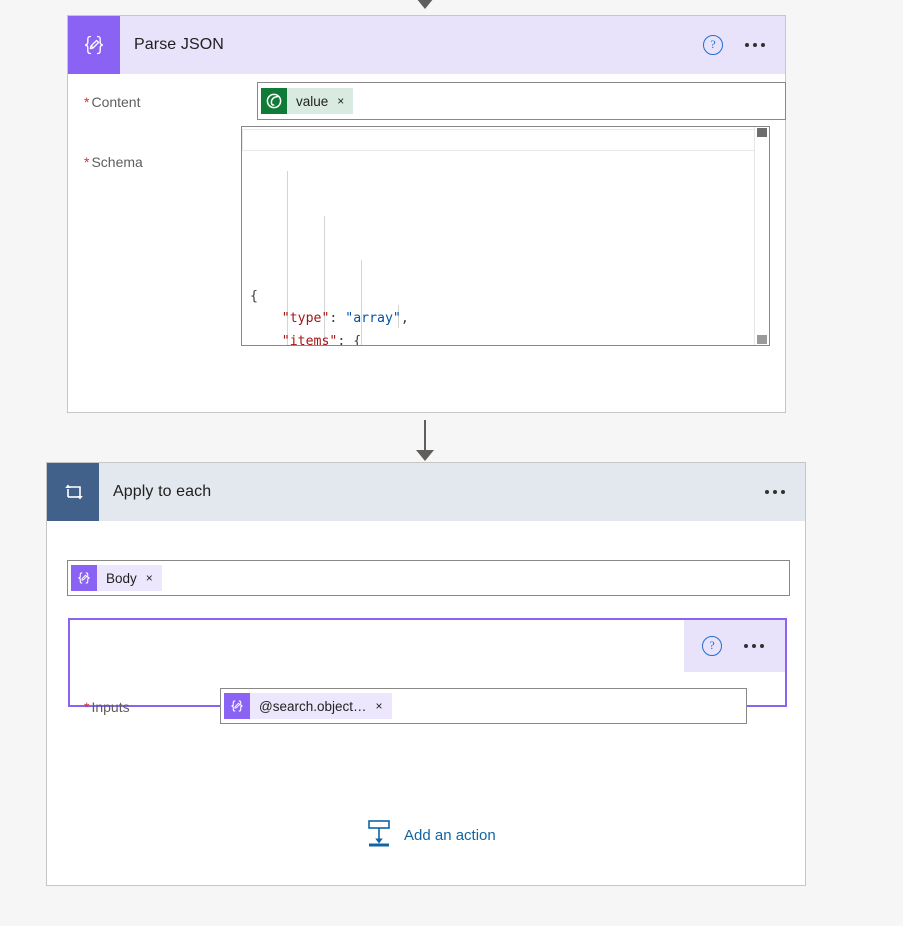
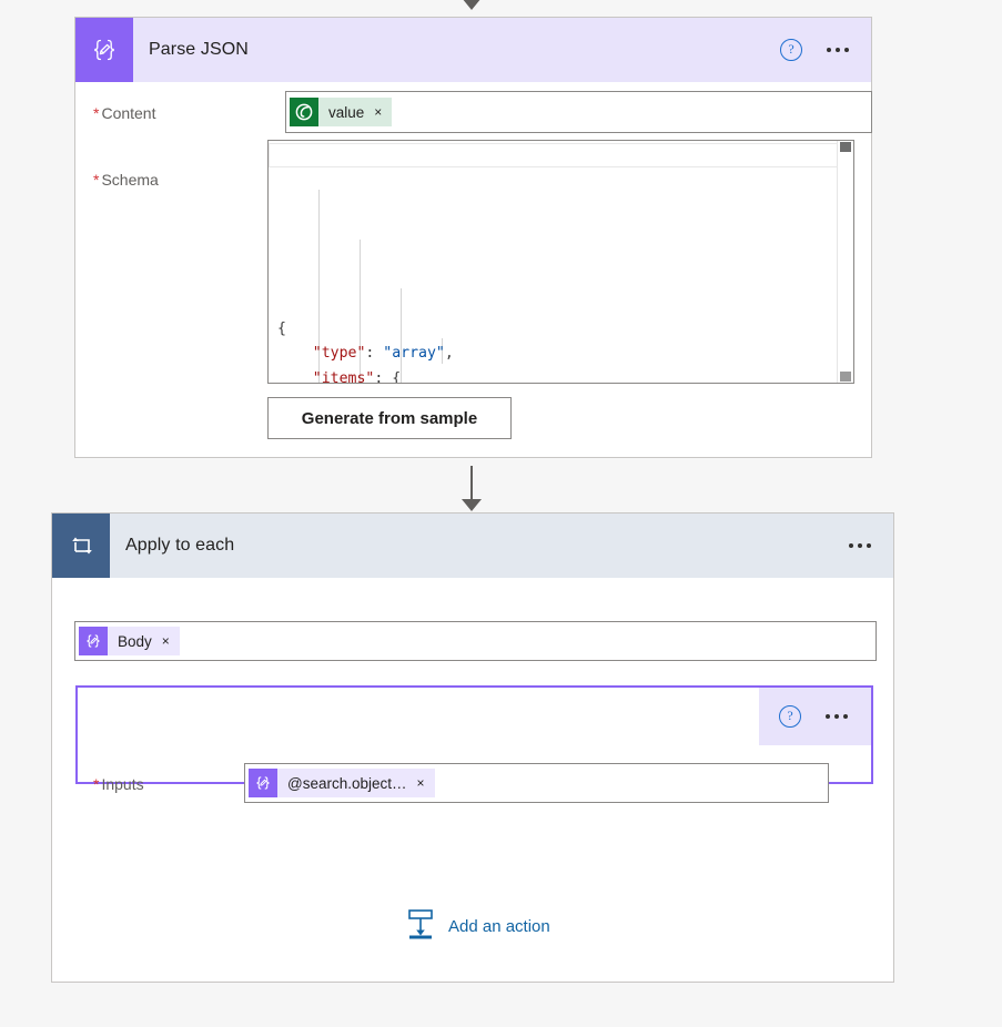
  Parse JSON
  ?
  * Content
  value
  ×
  * Schema
  {
  "type": "array",
  "items": {
+ Generate from sample
  Apply to each
  Body
  ×
  ?
  * Inputs
  @search.object…
  ×
  Add an action
